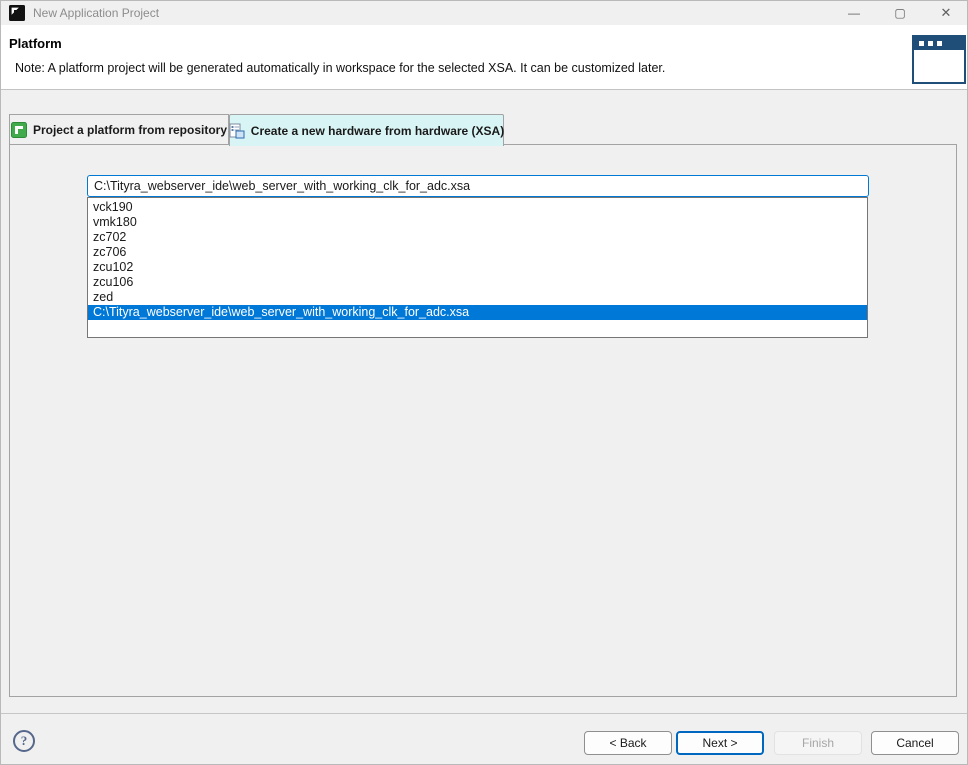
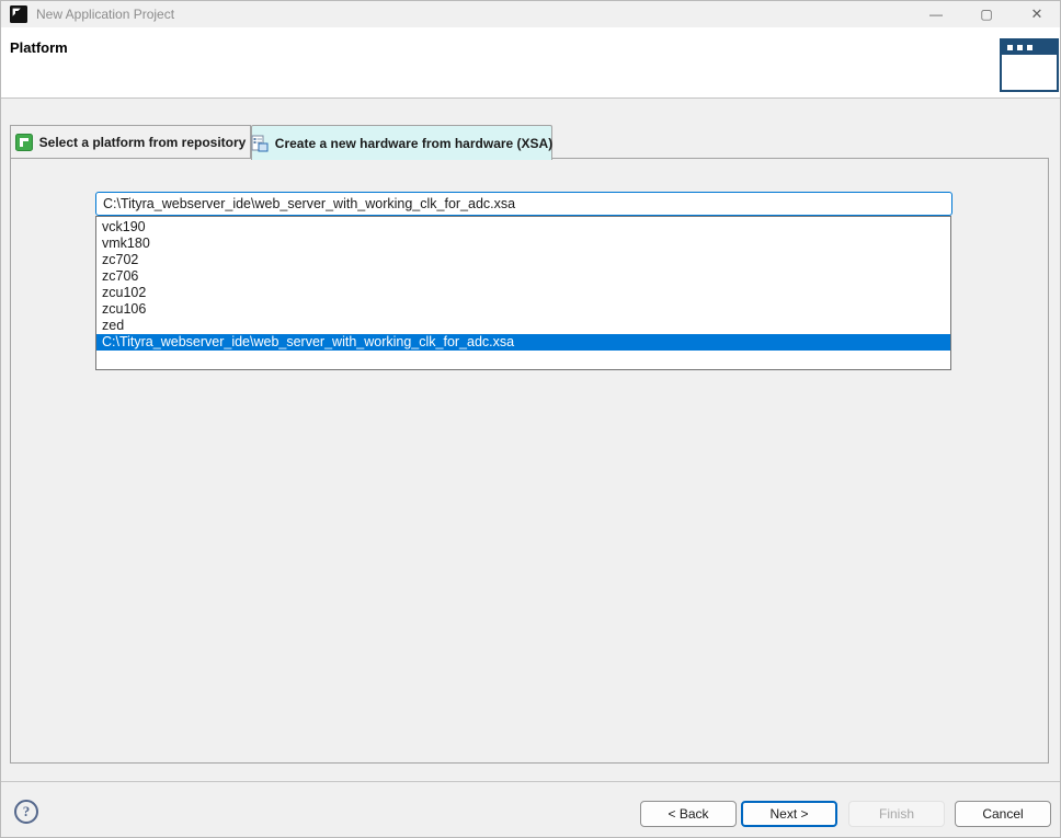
  New Application Project
  —
  ▢
  ✕
  Platform
- Note: A platform project will be generated automatically in workspace for the selected XSA. It can be customized later.
- Project a platform from repository
+ Select a platform from repository
  Create a new hardware from hardware (XSA)
  C:\Tityra_webserver_ide\web_server_with_working_clk_for_adc.xsa
  vck190
  vmk180
  zc702
  zc706
  zcu102
  zcu106
  zed
  C:\Tityra_webserver_ide\web_server_with_working_clk_for_adc.xsa
  ?
  < Back
  Next >
  Finish
  Cancel
